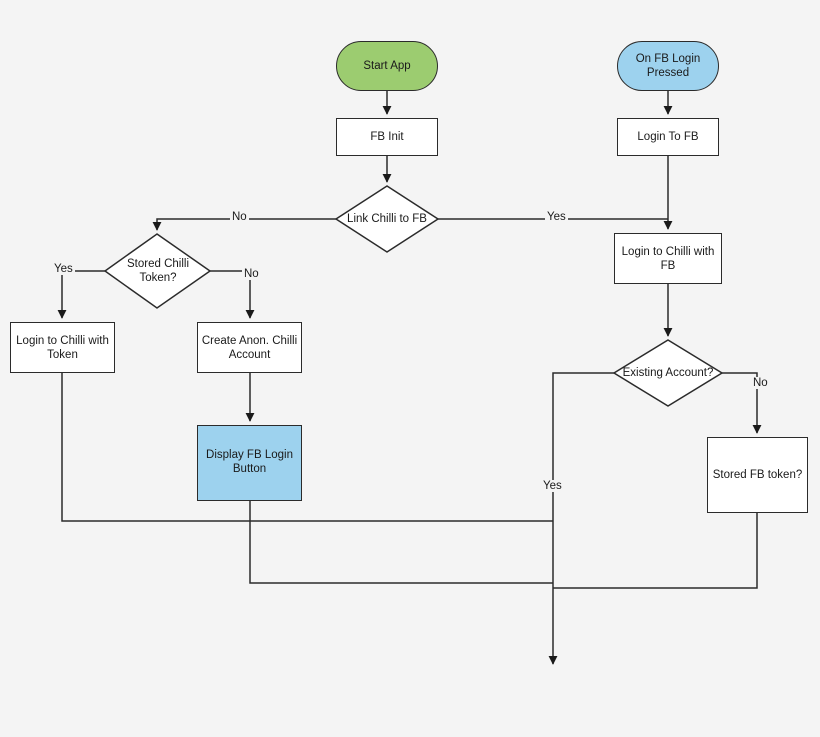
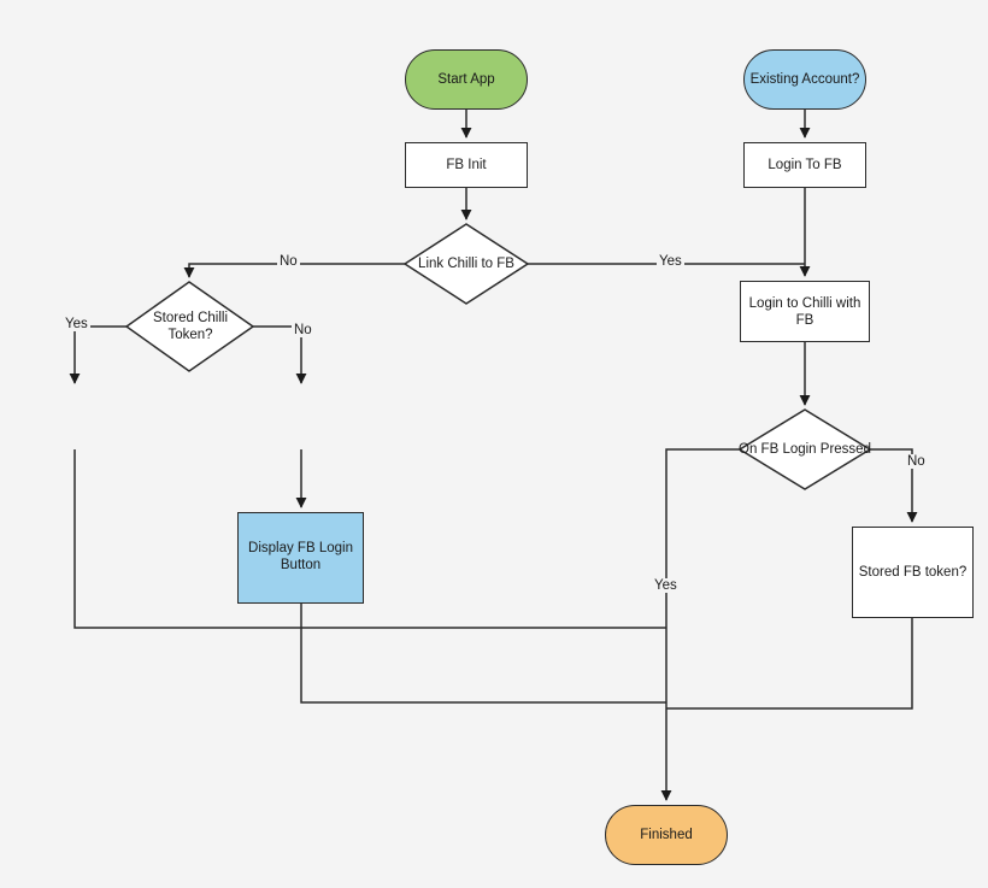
  Start App
- On FB Login Pressed
+ Existing Account?
  FB Init
  Login To FB
  Link Chilli to FB
  Login to Chilli with FB
  Stored Chilli Token?
- Login to Chilli with Token
- Create Anon. Chilli Account
- Existing Account?
+ On FB Login Pressed
  Display FB Login Button
  Stored FB token?
+ Finished
  No
  Yes
  Yes
  No
  No
  Yes
